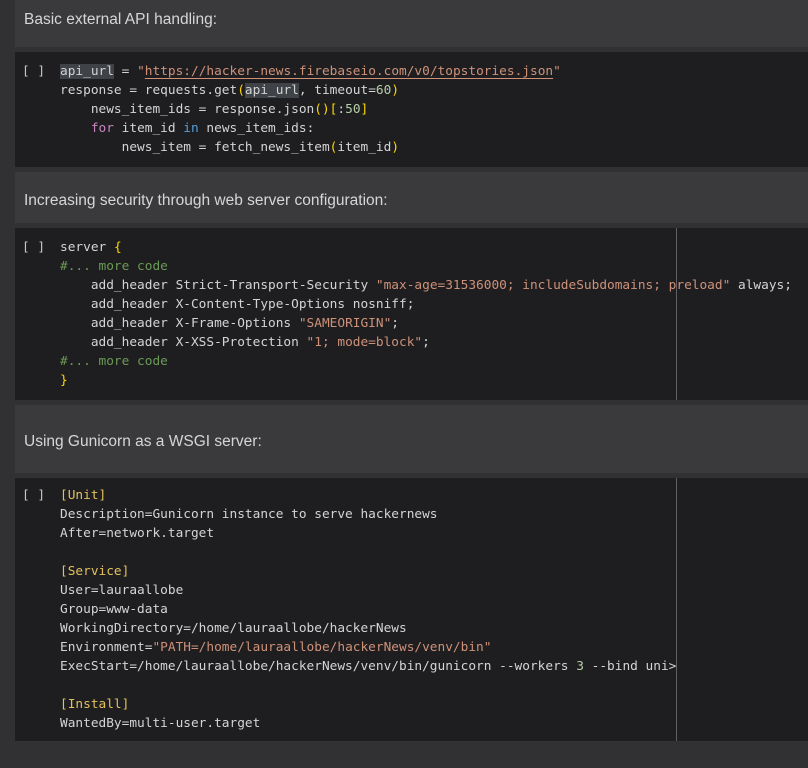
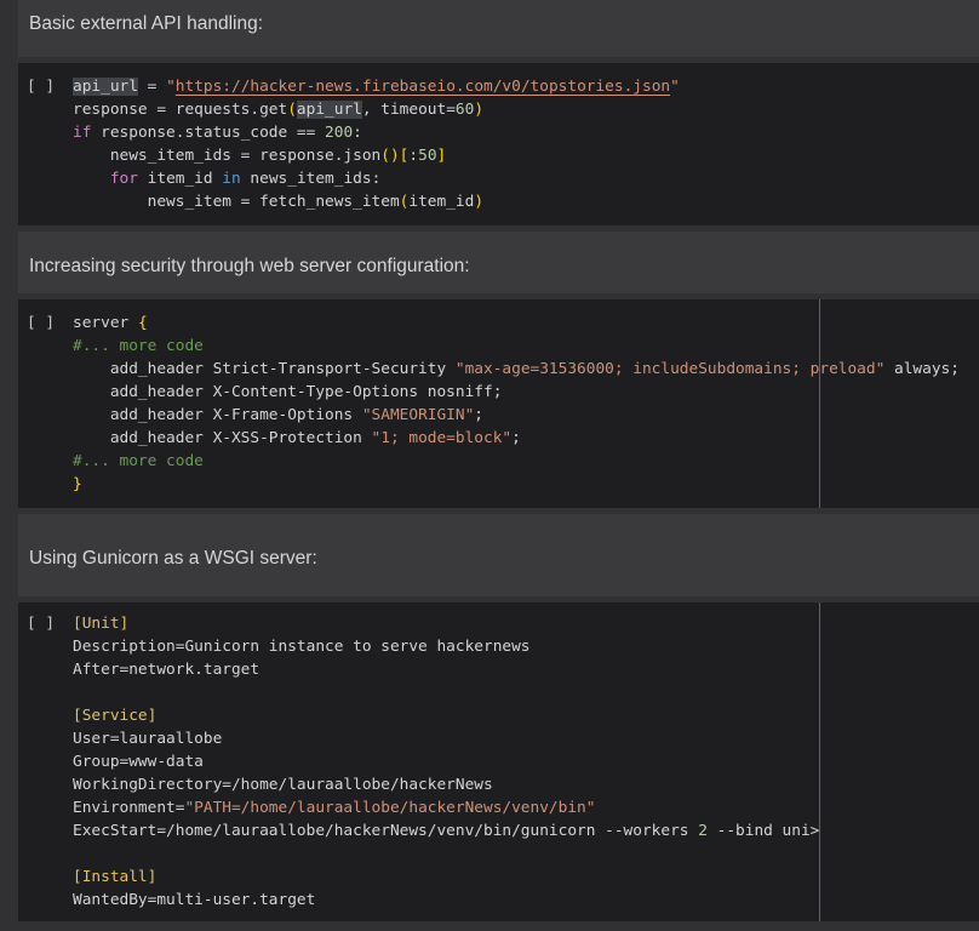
  Basic external API handling:
  [ ]
  api_url = "https://hacker-news.firebaseio.com/v0/topstories.json"
  response = requests.get(api_url, timeout=60)
+ if response.status_code == 200:
  news_item_ids = response.json()[:50]
  for item_id in news_item_ids:
  news_item = fetch_news_item(item_id)
  Increasing security through web server configuration:
  [ ]
  server {
  #... more code
  add_header Strict-Transport-Security "max-age=31536000; includeSubdomains; preload" always;
  add_header X-Content-Type-Options nosniff;
  add_header X-Frame-Options "SAMEORIGIN";
  add_header X-XSS-Protection "1; mode=block";
  #... more code
  }
  Using Gunicorn as a WSGI server:
  [ ]
  [Unit]
  Description=Gunicorn instance to serve hackernews
  After=network.target
  [Service]
  User=lauraallobe
  Group=www-data
  WorkingDirectory=/home/lauraallobe/hackerNews
  Environment="PATH=/home/lauraallobe/hackerNews/venv/bin"
- ExecStart=/home/lauraallobe/hackerNews/venv/bin/gunicorn --workers 3 --bind uni>
+ ExecStart=/home/lauraallobe/hackerNews/venv/bin/gunicorn --workers 2 --bind uni>
  [Install]
  WantedBy=multi-user.target
